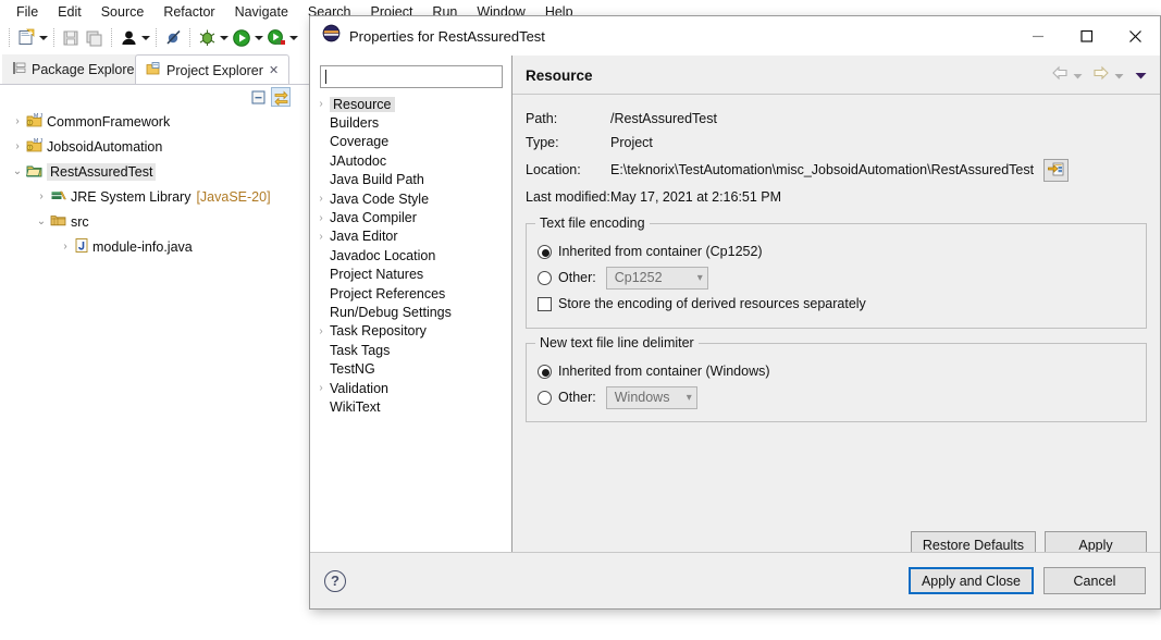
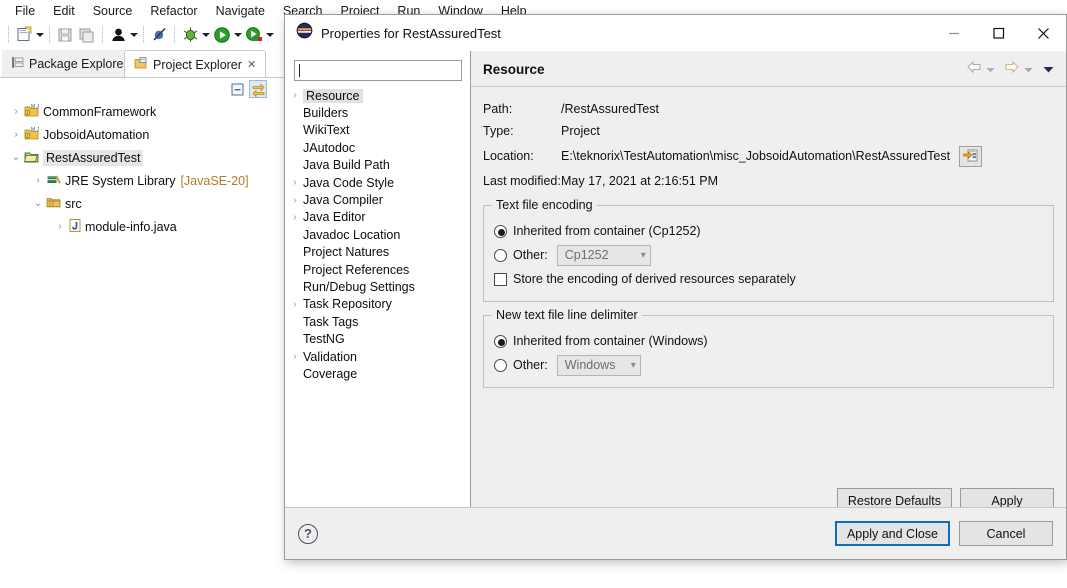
  File
  Edit
  Source
  Refactor
  Navigate
  Search
  Project
  Run
  Window
  Help
  Package Explore
  Project Explorer
  ✕
  ›
  CommonFramework
  ›
  JobsoidAutomation
  ⌄
  RestAssuredTest
  ›
  JRE System Library
  [JavaSE-20]
  ⌄
  src
  ›
  module-info.java
  Properties for RestAssuredTest
  ›
  Resource
  Builders
- Coverage
+ WikiText
  JAutodoc
  Java Build Path
  ›
  Java Code Style
  ›
  Java Compiler
  ›
  Java Editor
  Javadoc Location
  Project Natures
  Project References
  Run/Debug Settings
  ›
  Task Repository
  Task Tags
  TestNG
  ›
  Validation
- WikiText
+ Coverage
  Resource
  Path:
  /RestAssuredTest
  Type:
  Project
  Location:
  E:\teknorix\TestAutomation\misc_JobsoidAutomation\RestAssuredTest
  Last modified:
  May 17, 2021 at 2:16:51 PM
  Text file encoding
  Inherited from container (Cp1252)
  Other:
  Cp1252
  ▾
  Store the encoding of derived resources separately
  New text file line delimiter
  Inherited from container (Windows)
  Other:
  Windows
  ▾
  Restore Defaults
  Apply
  ?
  Apply and Close
  Cancel
